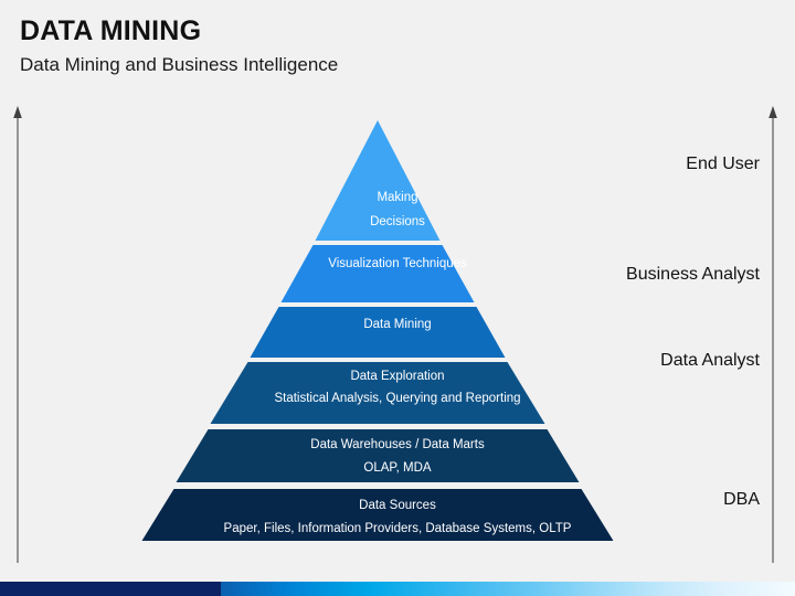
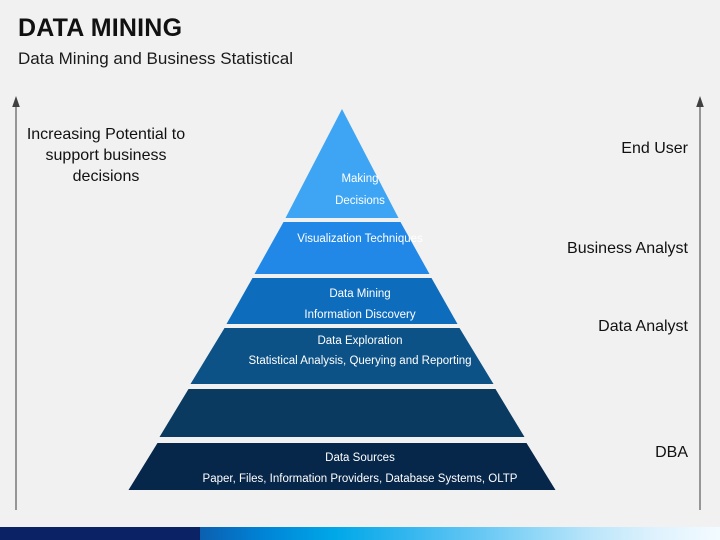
  DATA MINING
- Data Mining and Business Intelligence
+ Data Mining and Business Statistical
+ Increasing Potential to support business decisions
  End User
  Business Analyst
  Data Analyst
  DBA
  Making
  Decisions
  Visualization Techniques
  Data Mining
+ Information Discovery
  Data Exploration
  Statistical Analysis, Querying and Reporting
- Data Warehouses / Data Marts
- OLAP, MDA
  Data Sources
  Paper, Files, Information Providers, Database Systems, OLTP
